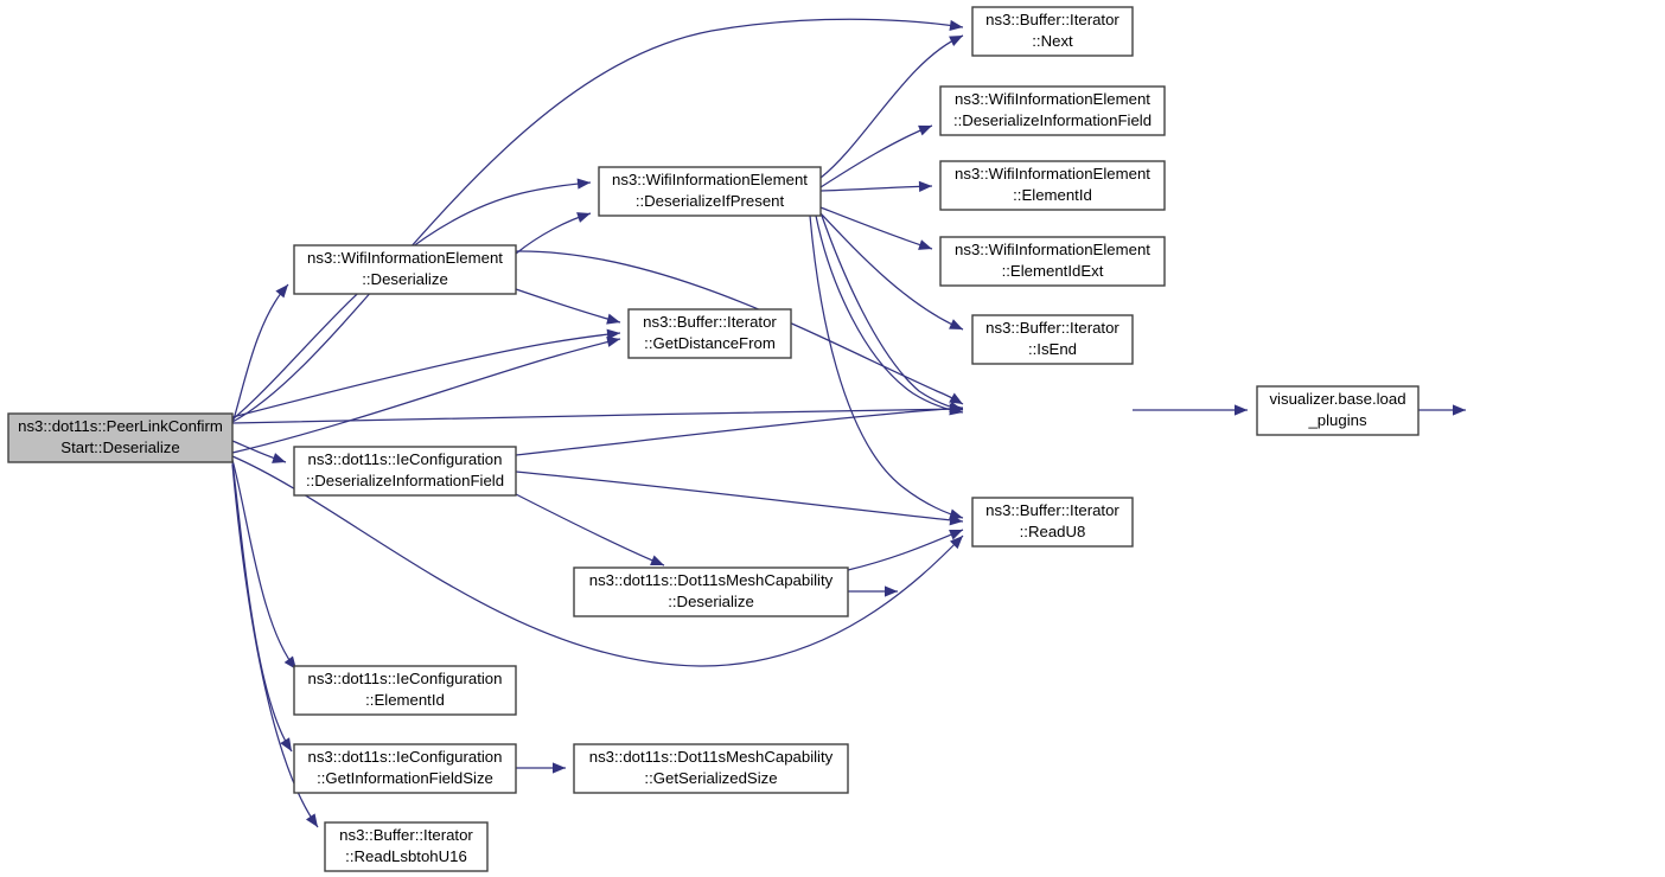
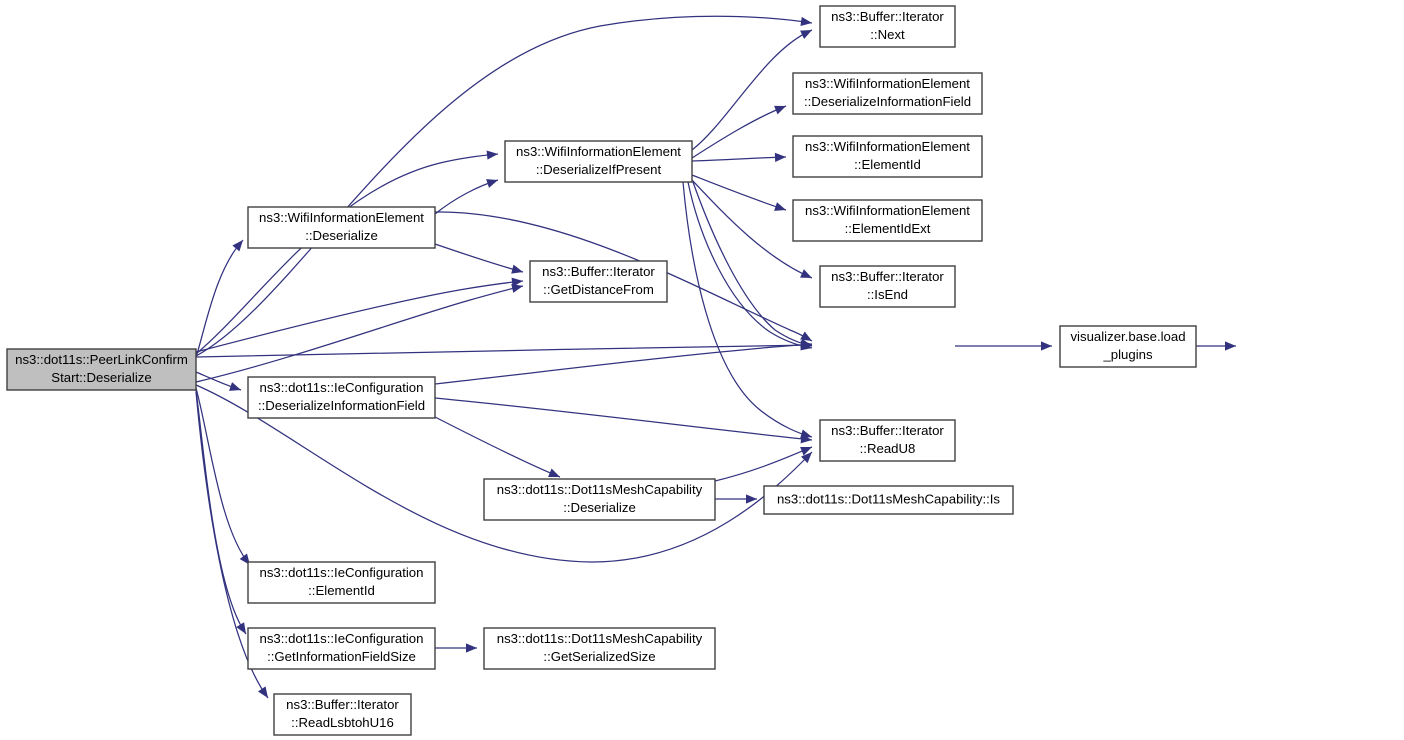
  ns3::dot11s::PeerLinkConfirm
  Start::Deserialize
  ns3::WifiInformationElement
  ::DeserializeIfPresent
  ns3::WifiInformationElement
  ::Deserialize
  ns3::Buffer::Iterator
  ::GetDistanceFrom
  ns3::dot11s::IeConfiguration
  ::DeserializeInformationField
  ns3::dot11s::Dot11sMeshCapability
  ::Deserialize
  ns3::dot11s::IeConfiguration
  ::ElementId
  ns3::dot11s::IeConfiguration
  ::GetInformationFieldSize
  ns3::Buffer::Iterator
  ::ReadLsbtohU16
  ns3::Buffer::Iterator
  ::Next
  ns3::WifiInformationElement
  ::DeserializeInformationField
  ns3::WifiInformationElement
  ::ElementId
  ns3::WifiInformationElement
  ::ElementIdExt
  ns3::Buffer::Iterator
  ::IsEnd
  ns3::Buffer::Iterator
  ::ReadU8
+ ns3::dot11s::Dot11sMeshCapability::Is
  ns3::dot11s::Dot11sMeshCapability
  ::GetSerializedSize
  visualizer.base.load
  _plugins
